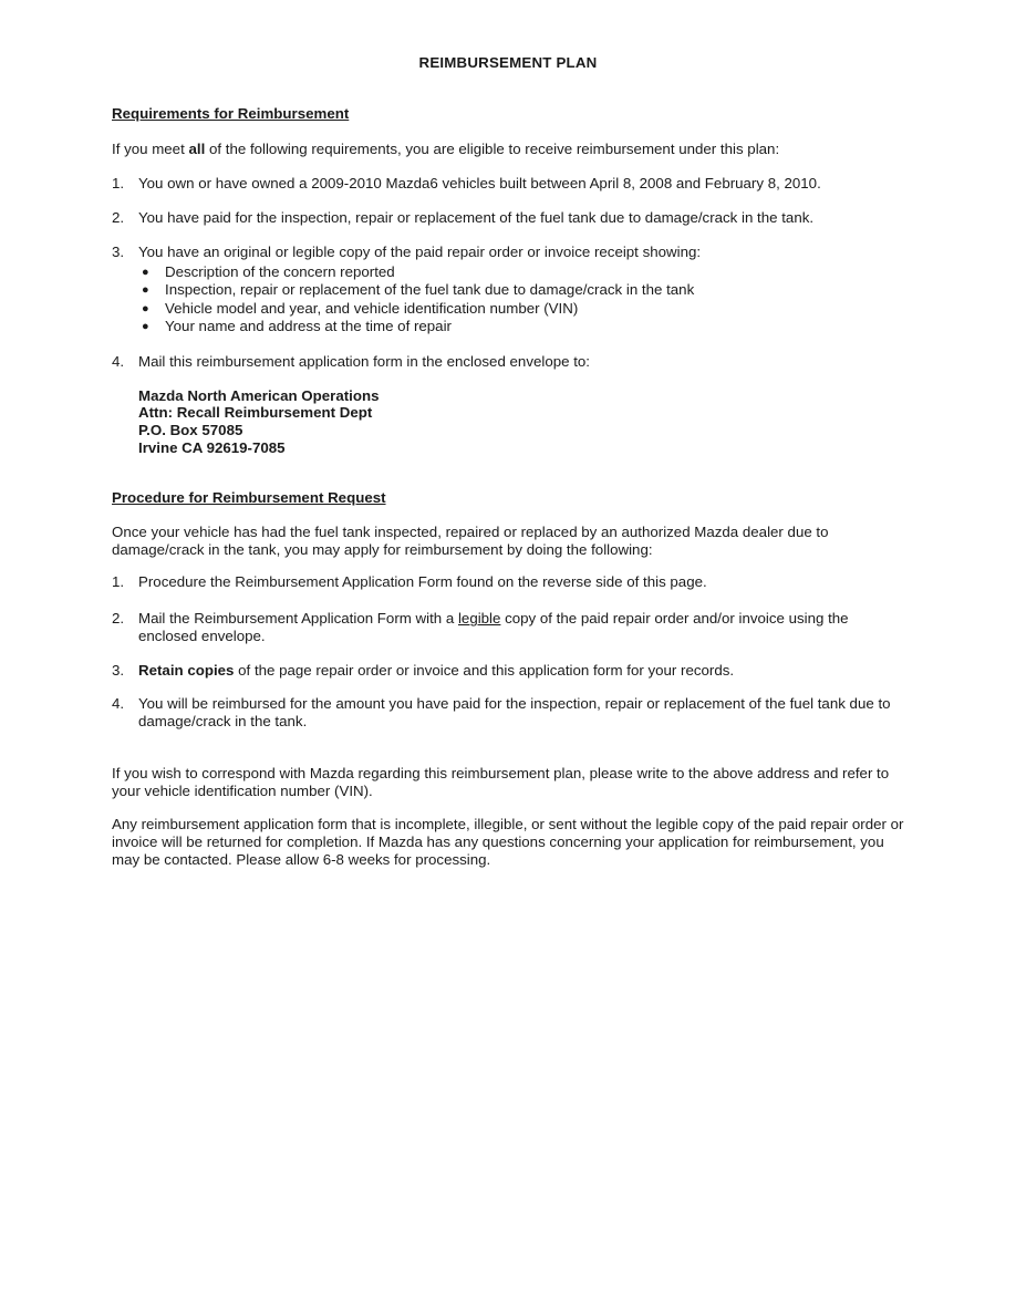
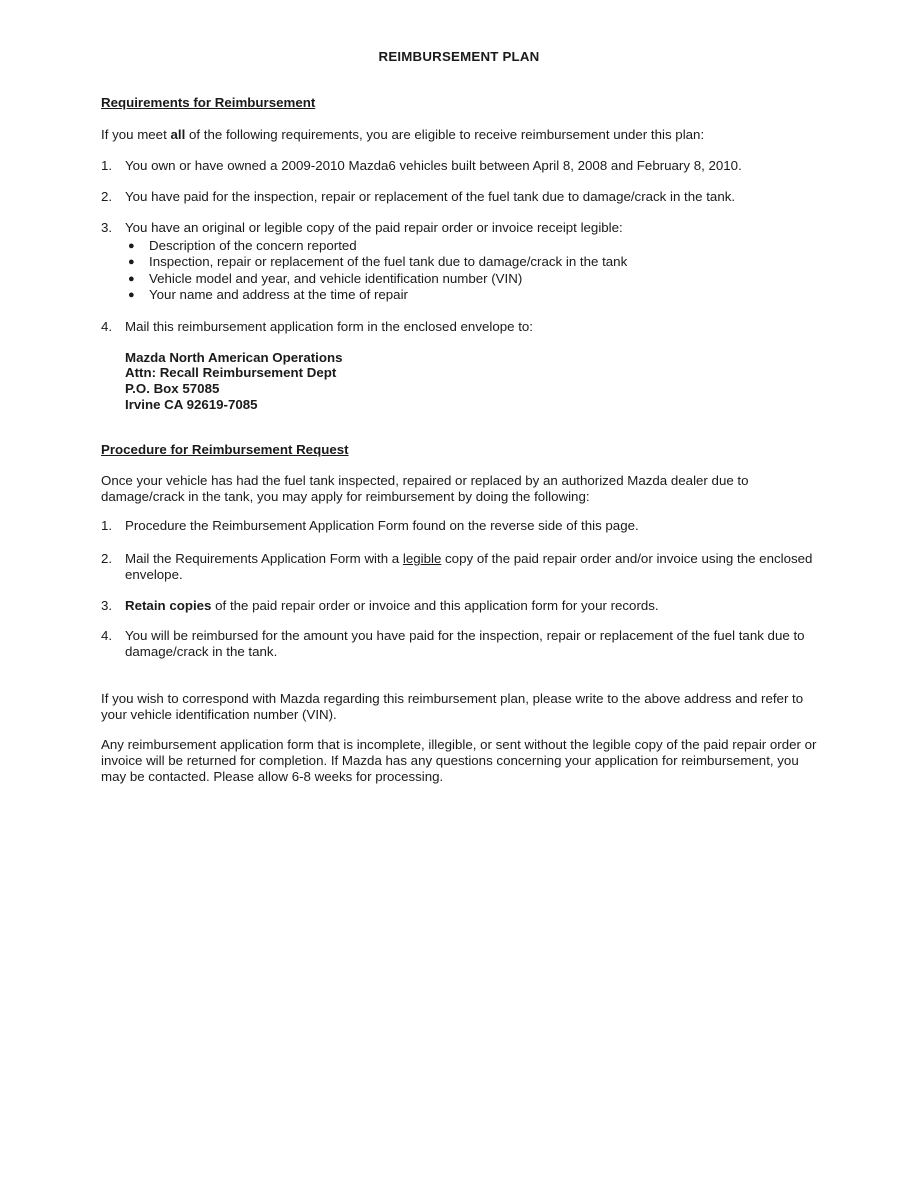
  REIMBURSEMENT PLAN
  Requirements for Reimbursement
  If you meet all of the following requirements, you are eligible to receive reimbursement under this plan:
  1.
  You own or have owned a 2009-2010 Mazda6 vehicles built between April 8, 2008 and February 8, 2010.
  2.
  You have paid for the inspection, repair or replacement of the fuel tank due to damage/crack in the tank.
  3.
- You have an original or legible copy of the paid repair order or invoice receipt showing:
+ You have an original or legible copy of the paid repair order or invoice receipt legible:
  ●
  Description of the concern reported
  ●
  Inspection, repair or replacement of the fuel tank due to damage/crack in the tank
  ●
  Vehicle model and year, and vehicle identification number (VIN)
  ●
  Your name and address at the time of repair
  4.
  Mail this reimbursement application form in the enclosed envelope to:
  Mazda North American Operations
  Attn: Recall Reimbursement Dept
  P.O. Box 57085
  Irvine CA 92619-7085
  Procedure for Reimbursement Request
  Once your vehicle has had the fuel tank inspected, repaired or replaced by an authorized Mazda dealer due to damage/crack in the tank, you may apply for reimbursement by doing the following:
  1.
  Procedure the Reimbursement Application Form found on the reverse side of this page.
  2.
- Mail the Reimbursement Application Form with a legible copy of the paid repair order and/or invoice using the enclosed envelope.
+ Mail the Requirements Application Form with a legible copy of the paid repair order and/or invoice using the enclosed envelope.
  3.
- Retain copies of the page repair order or invoice and this application form for your records.
+ Retain copies of the paid repair order or invoice and this application form for your records.
  4.
  You will be reimbursed for the amount you have paid for the inspection, repair or replacement of the fuel tank due to damage/crack in the tank.
  If you wish to correspond with Mazda regarding this reimbursement plan, please write to the above address and refer to your vehicle identification number (VIN).
  Any reimbursement application form that is incomplete, illegible, or sent without the legible copy of the paid repair order or invoice will be returned for completion. If Mazda has any questions concerning your application for reimbursement, you may be contacted. Please allow 6-8 weeks for processing.
